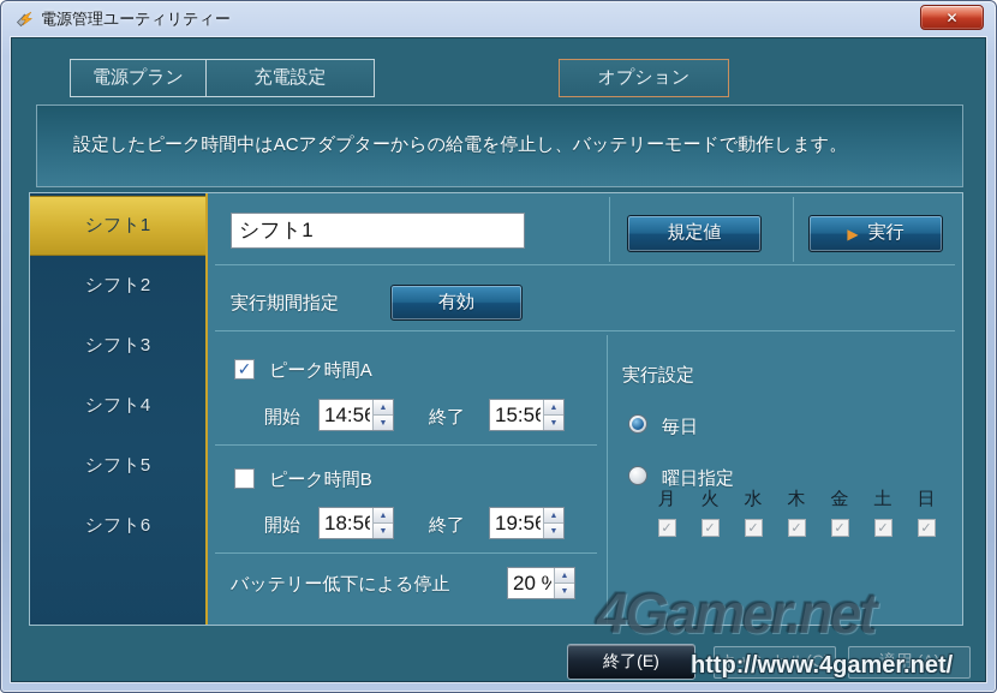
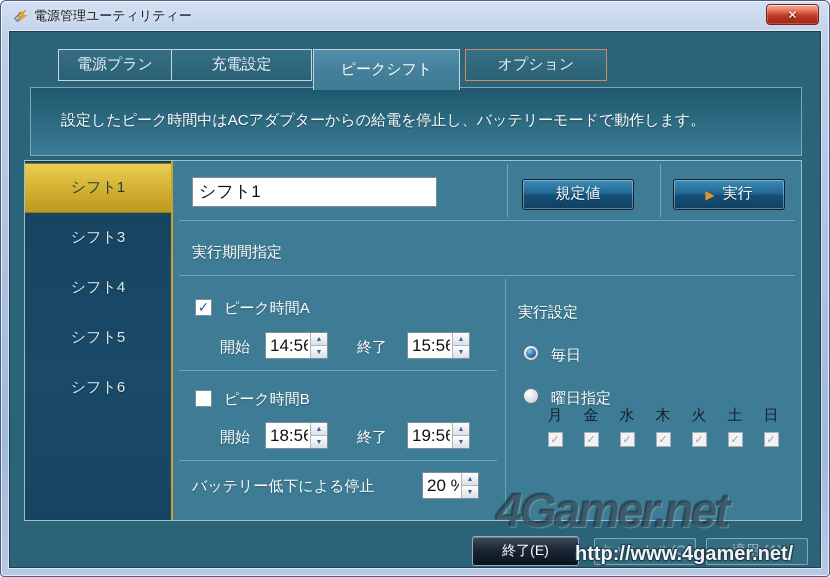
  電源管理ユーティリティー
  ✕
  電源プラン
  充電設定
+ ピークシフト
  オプション
  設定したピーク時間中はACアダプターからの給電を停止し、バッテリーモードで動作します。
  シフト1
- シフト2
  シフト3
  シフト4
  シフト5
  シフト6
  シフト1
  規定値
  ▶
  実行
  実行期間指定
- 有効
  ✓
  ピーク時間A
  開始
  14:56
  終了
  15:56
  ピーク時間B
  開始
  18:56
  終了
  19:56
  バッテリー低下による停止
  20 %
  実行設定
  毎日
  曜日指定
  月
  ✓
- 火
+ 金
  ✓
  水
  ✓
  木
  ✓
- 金
+ 火
  ✓
  土
  ✓
  日
  ✓
  終了(E)
  キャンセル(C)
  適用 (A)
  4Gamer.net
  http://www.4gamer.net/
